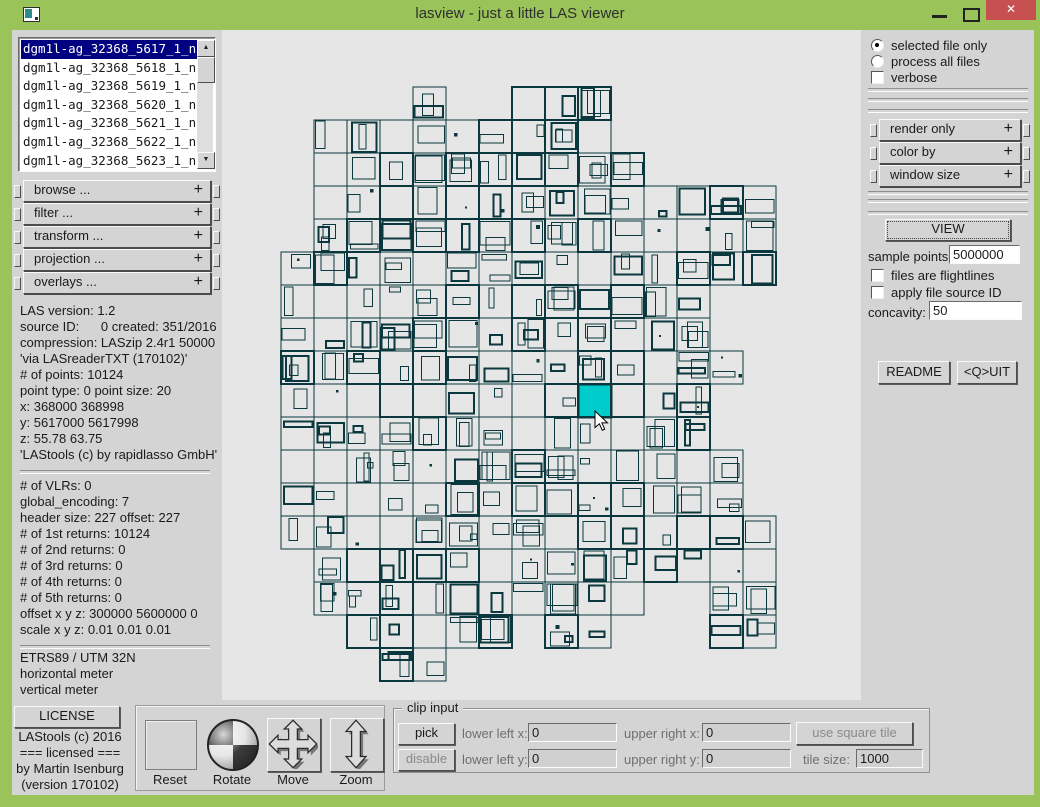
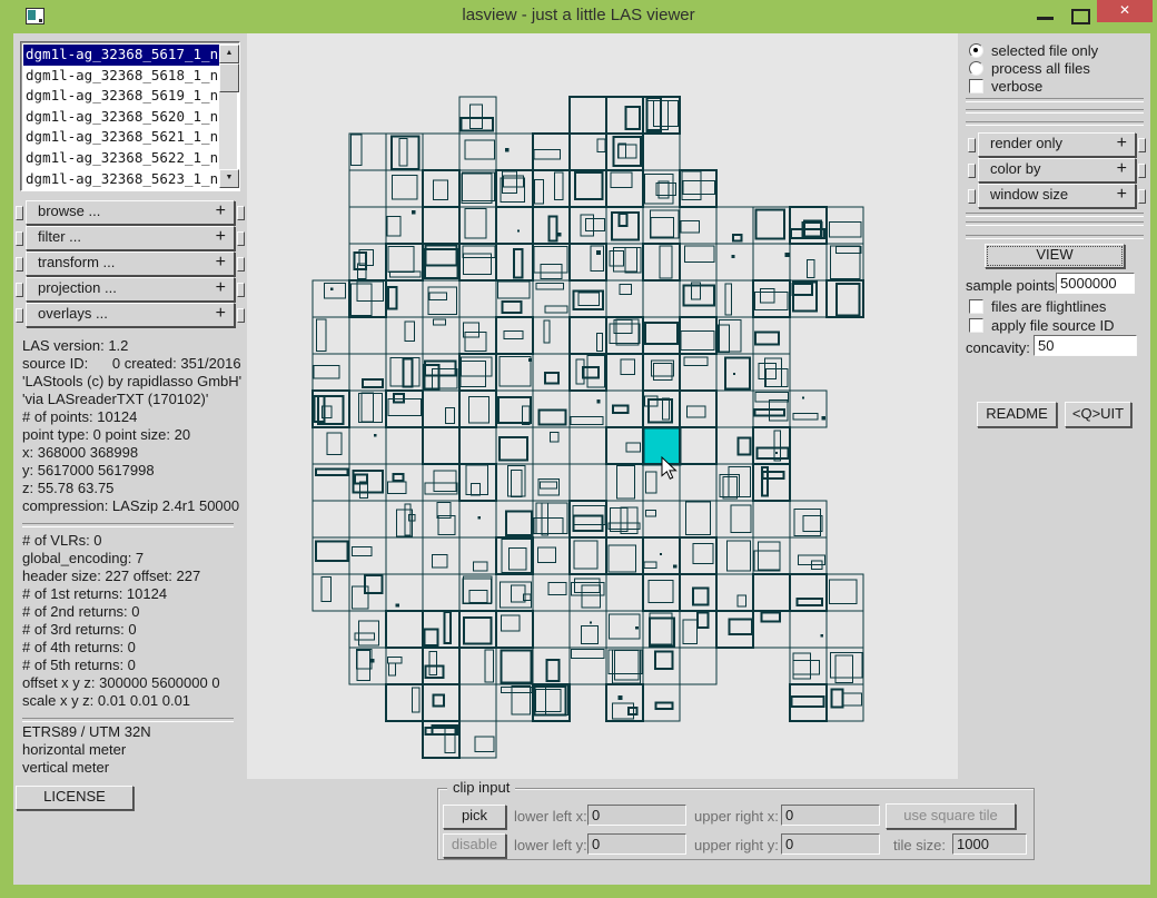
  lasview - just a little LAS viewer
  ✕
  dgm1l-ag_32368_5617_1_n
  dgm1l-ag_32368_5618_1_n
  dgm1l-ag_32368_5619_1_n
  dgm1l-ag_32368_5620_1_n
  dgm1l-ag_32368_5621_1_n
  dgm1l-ag_32368_5622_1_n
  dgm1l-ag_32368_5623_1_n
  browse ...
  +
  filter ...
  +
  transform ...
  +
  projection ...
  +
  overlays ...
  +
  LAS version: 1.2
  source ID: 0 created: 351/2016
- compression: LASzip 2.4r1 50000
+ 'LAStools (c) by rapidlasso GmbH'
  'via LASreaderTXT (170102)'
  # of points: 10124
  point type: 0 point size: 20
  x: 368000 368998
  y: 5617000 5617998
  z: 55.78 63.75
- 'LAStools (c) by rapidlasso GmbH'
+ compression: LASzip 2.4r1 50000
  # of VLRs: 0
  global_encoding: 7
  header size: 227 offset: 227
  # of 1st returns: 10124
  # of 2nd returns: 0
  # of 3rd returns: 0
  # of 4th returns: 0
  # of 5th returns: 0
  offset x y z: 300000 5600000 0
  scale x y z: 0.01 0.01 0.01
  ETRS89 / UTM 32N
  horizontal meter
  vertical meter
  selected file only
  process all files
  verbose
  render only
  +
  color by
  +
  window size
  +
  VIEW
  sample points
  5000000
  files are flightlines
  apply file source ID
  concavity:
  50
  README
  <Q>UIT
  LICENSE
- LAStools (c) 2016
- === licensed ===
- by Martin Isenburg
- (version 170102)
- Reset
- Rotate
- Move
- Zoom
  clip input
  pick
  disable
  lower left x:
  0
  lower left y:
  0
  upper right x:
  0
  upper right y:
  0
  use square tile
  tile size:
  1000
